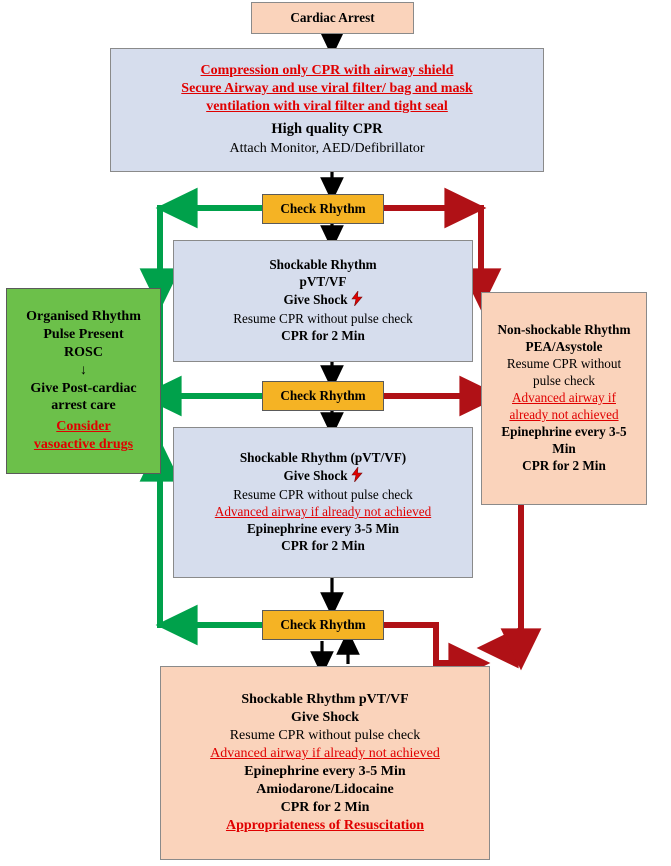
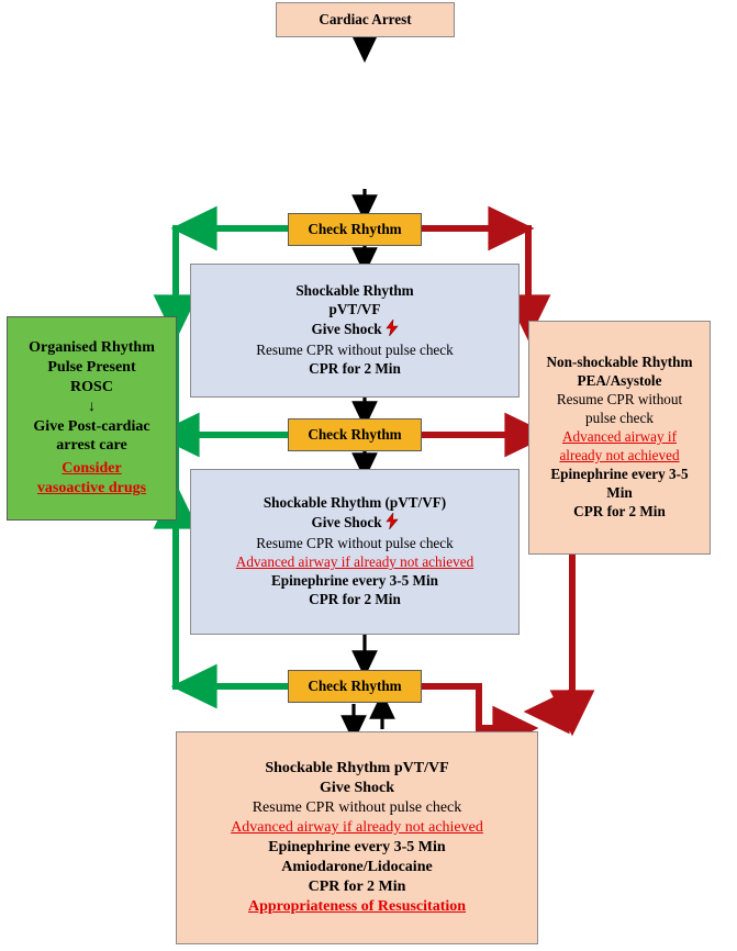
  Cardiac Arrest
- Compression only CPR with airway shield
- Secure Airway and use viral filter/ bag and mask
- ventilation with viral filter and tight seal
- High quality CPR
- Attach Monitor, AED/Defibrillator
  Check Rhythm
  Shockable Rhythm
  pVT/VF
  Give Shock
  Resume CPR without pulse check
  CPR for 2 Min
  Non-shockable Rhythm
  PEA/Asystole
  Resume CPR without
  pulse check
  Advanced airway if
  already not achieved
  Epinephrine every 3-5
  Min
  CPR for 2 Min
  Organised Rhythm
  Pulse Present
  ROSC
  ↓
  Give Post-cardiac
  arrest care
  Consider
  vasoactive drugs
  Check Rhythm
  Shockable Rhythm (pVT/VF)
  Give Shock
  Resume CPR without pulse check
  Advanced airway if already not achieved
  Epinephrine every 3-5 Min
  CPR for 2 Min
  Check Rhythm
  Shockable Rhythm pVT/VF
  Give Shock
  Resume CPR without pulse check
  Advanced airway if already not achieved
  Epinephrine every 3-5 Min
  Amiodarone/Lidocaine
  CPR for 2 Min
  Appropriateness of Resuscitation
